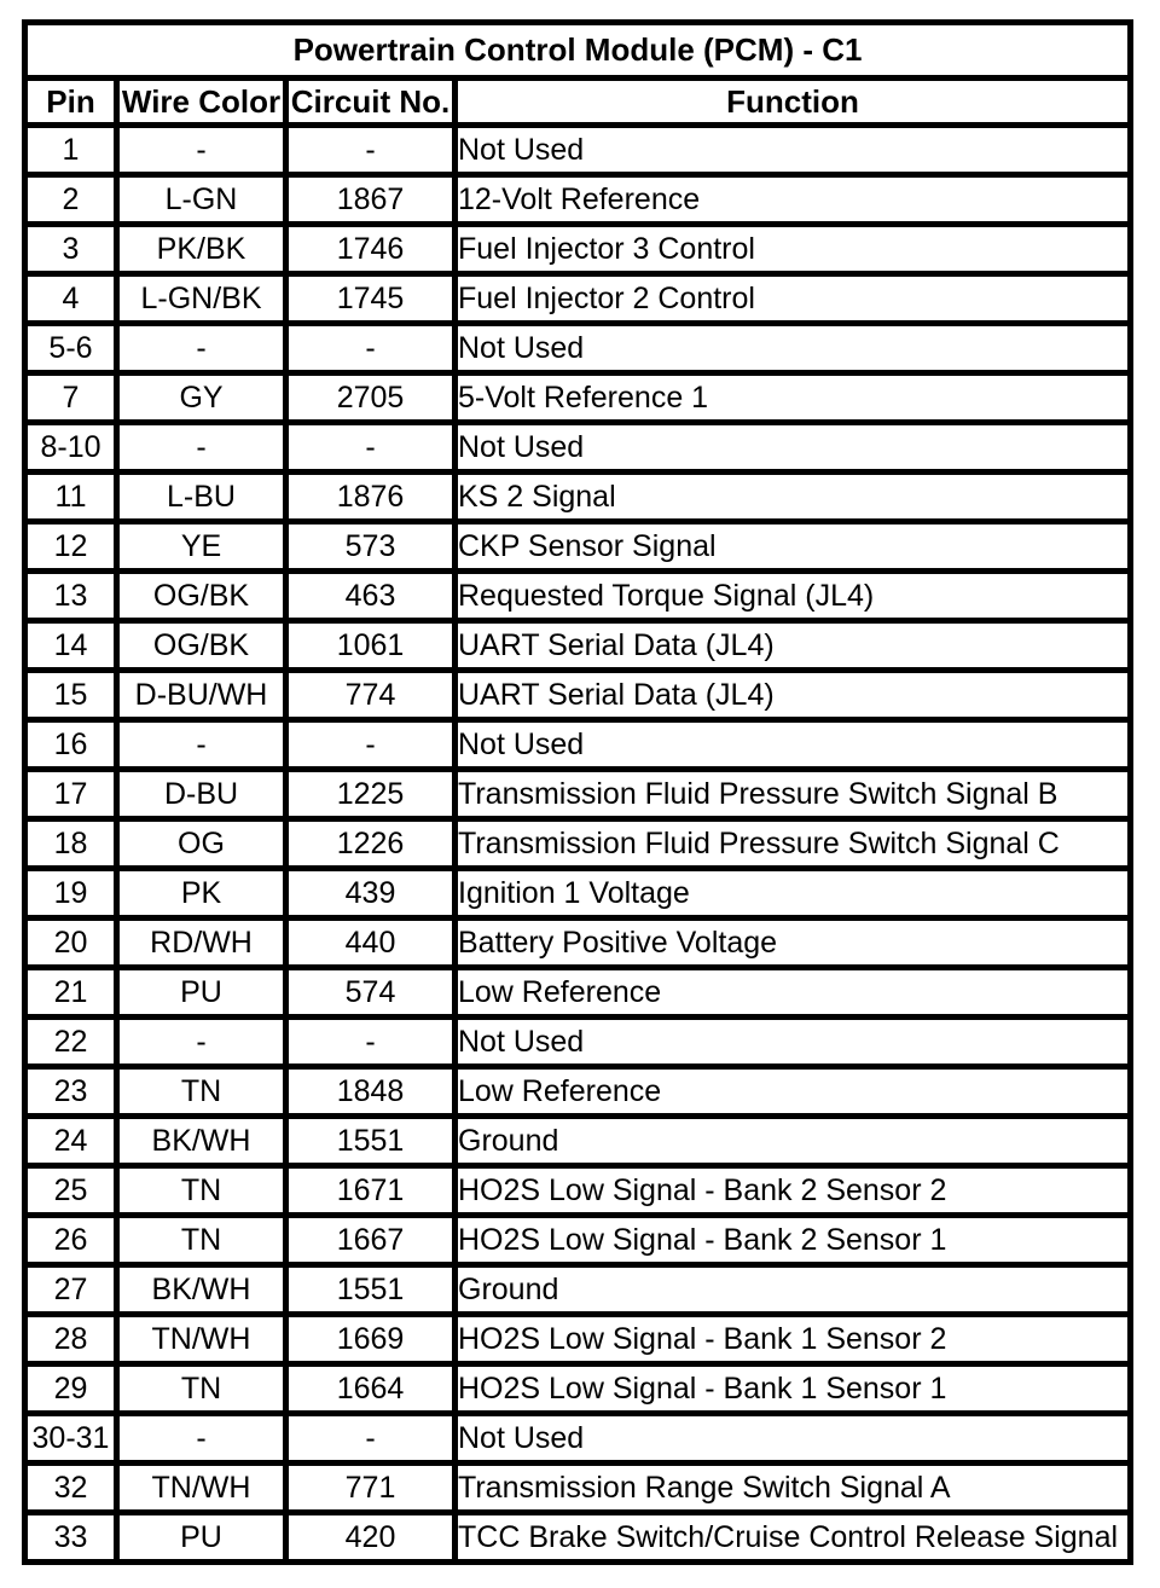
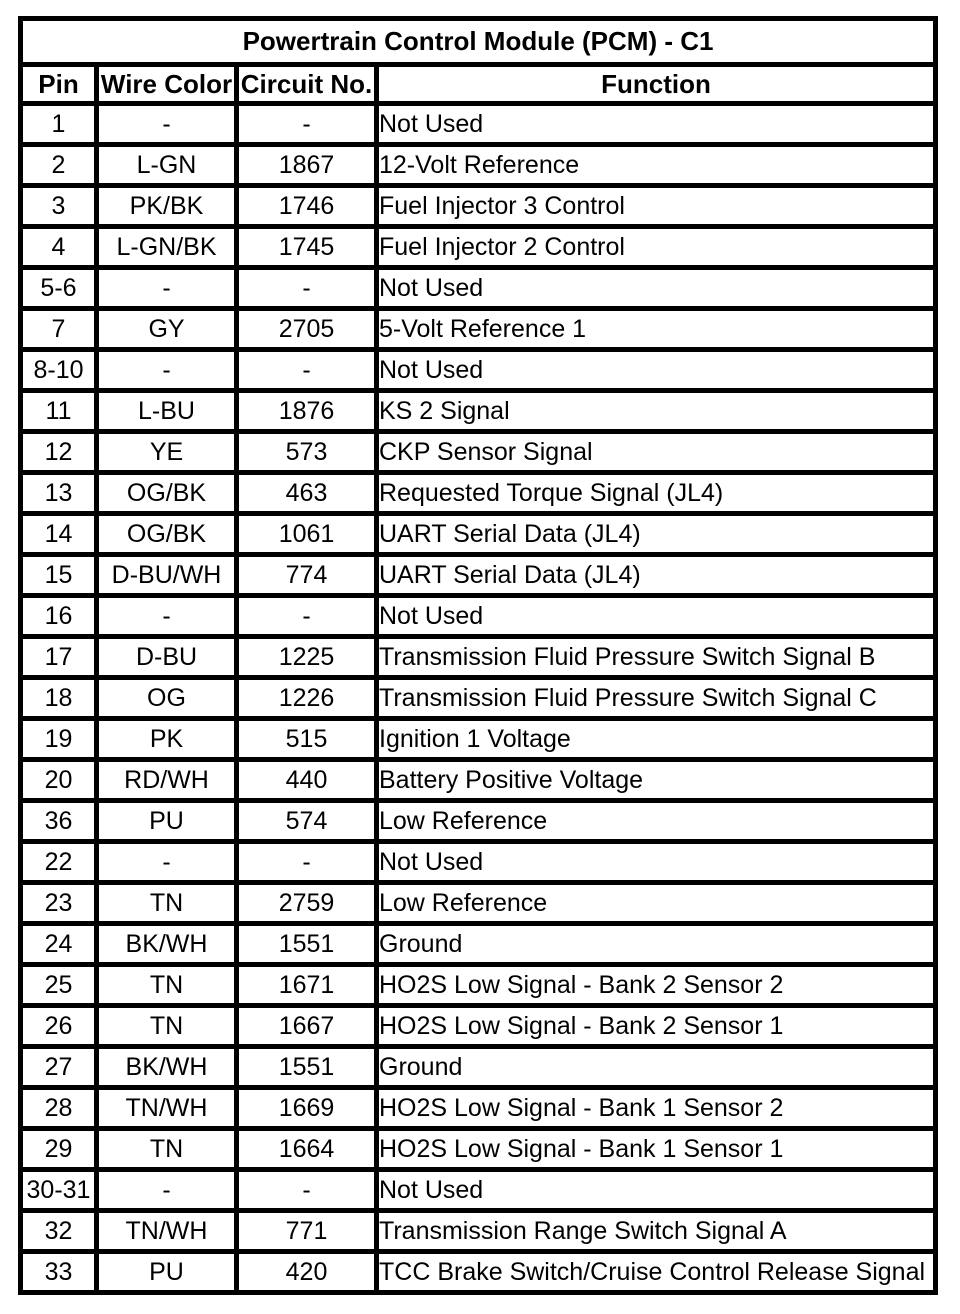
  Powertrain Control Module (PCM) - C1
  Pin	Wire Color	Circuit No.	Function
  1	-	-	Not Used
  2	L-GN	1867	12-Volt Reference
  3	PK/BK	1746	Fuel Injector 3 Control
  4	L-GN/BK	1745	Fuel Injector 2 Control
  5-6	-	-	Not Used
  7	GY	2705	5-Volt Reference 1
  8-10	-	-	Not Used
  11	L-BU	1876	KS 2 Signal
  12	YE	573	CKP Sensor Signal
  13	OG/BK	463	Requested Torque Signal (JL4)
  14	OG/BK	1061	UART Serial Data (JL4)
  15	D-BU/WH	774	UART Serial Data (JL4)
  16	-	-	Not Used
  17	D-BU	1225	Transmission Fluid Pressure Switch Signal B
  18	OG	1226	Transmission Fluid Pressure Switch Signal C
- 19	PK	439	Ignition 1 Voltage
+ 19	PK	515	Ignition 1 Voltage
  20	RD/WH	440	Battery Positive Voltage
- 21	PU	574	Low Reference
+ 36	PU	574	Low Reference
  22	-	-	Not Used
- 23	TN	1848	Low Reference
+ 23	TN	2759	Low Reference
  24	BK/WH	1551	Ground
  25	TN	1671	HO2S Low Signal - Bank 2 Sensor 2
  26	TN	1667	HO2S Low Signal - Bank 2 Sensor 1
  27	BK/WH	1551	Ground
  28	TN/WH	1669	HO2S Low Signal - Bank 1 Sensor 2
  29	TN	1664	HO2S Low Signal - Bank 1 Sensor 1
  30-31	-	-	Not Used
  32	TN/WH	771	Transmission Range Switch Signal A
  33	PU	420	TCC Brake Switch/Cruise Control Release Signal
